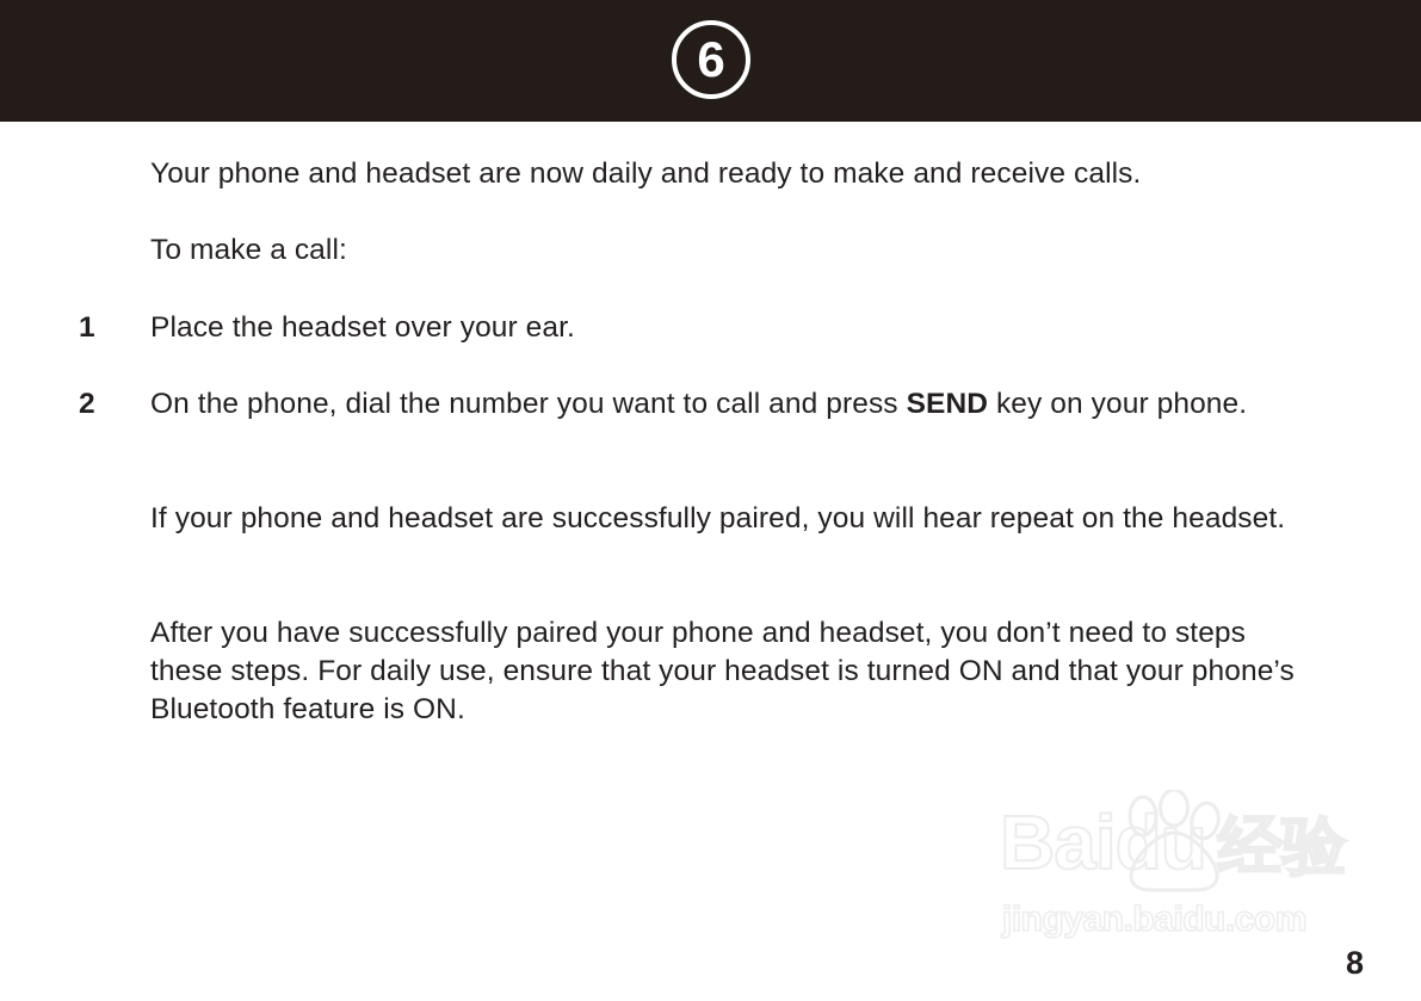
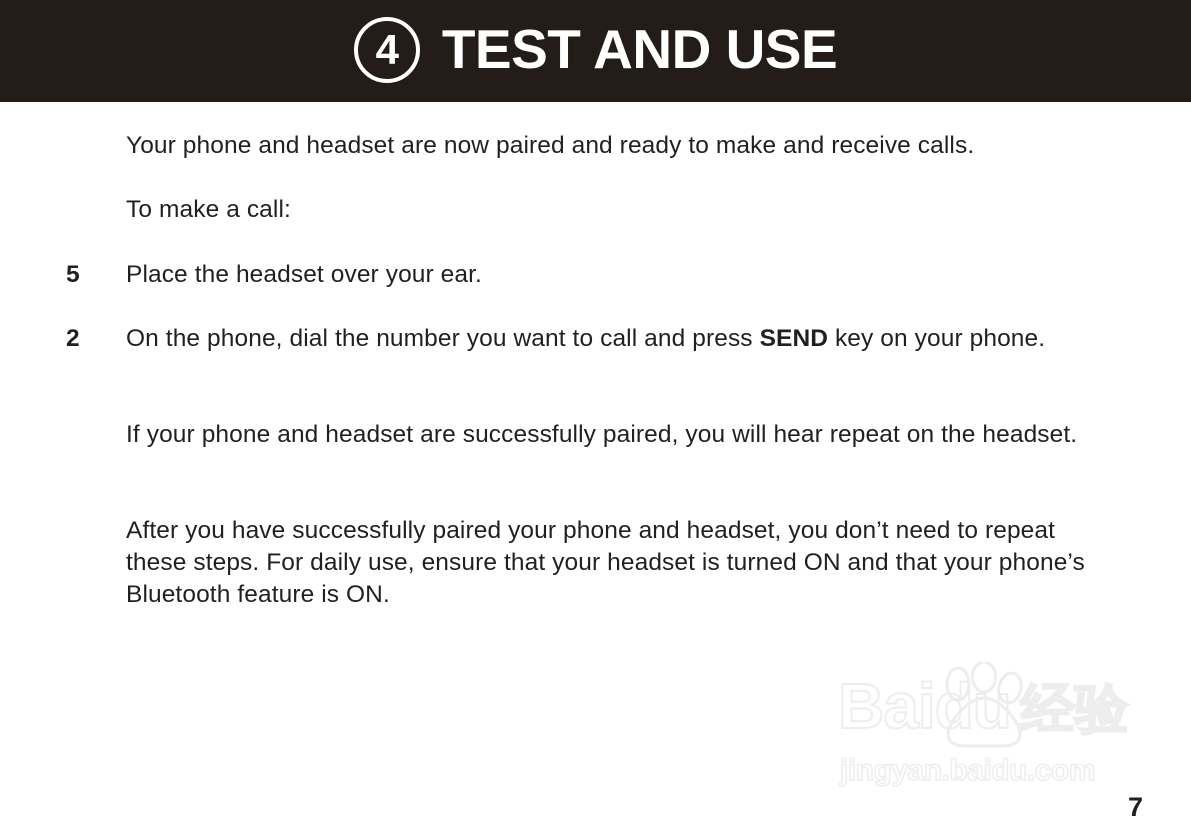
- 6
+ 4
+ TEST AND USE
- Your phone and headset are now daily and ready to make and receive calls.
+ Your phone and headset are now paired and ready to make and receive calls.
  To make a call:
- 1
+ 5
  Place the headset over your ear.
  2
  On the phone, dial the number you want to call and press SEND key on your phone.
  If your phone and headset are successfully paired, you will hear repeat on the headset.
- After you have successfully paired your phone and headset, you don’t need to steps these steps. For daily use, ensure that your headset is turned ON and that your phone’s Bluetooth feature is ON.
+ After you have successfully paired your phone and headset, you don’t need to repeat these steps. For daily use, ensure that your headset is turned ON and that your phone’s Bluetooth feature is ON.
- 8
+ 7
